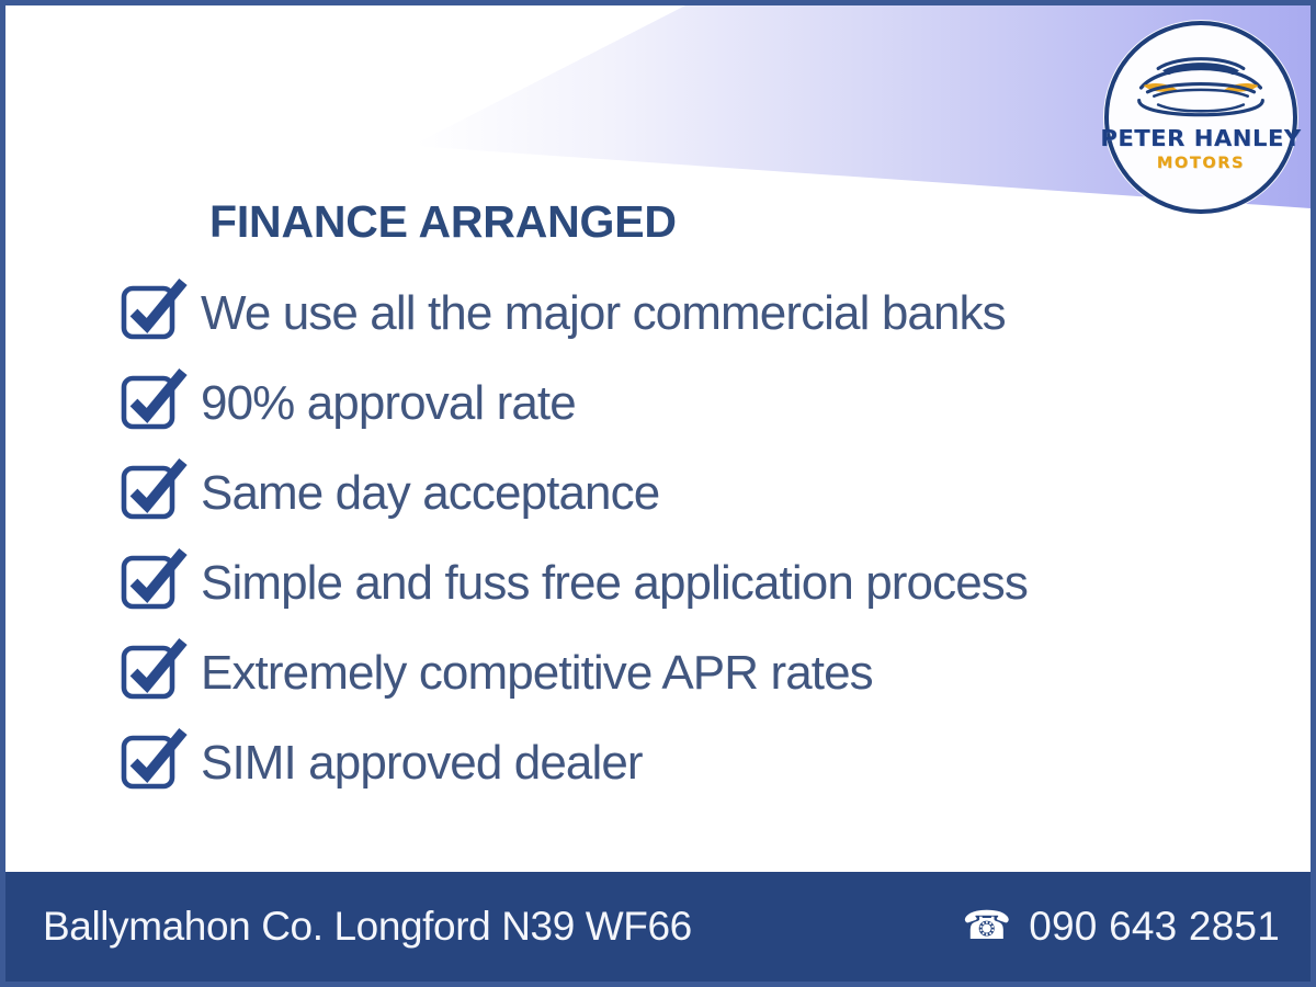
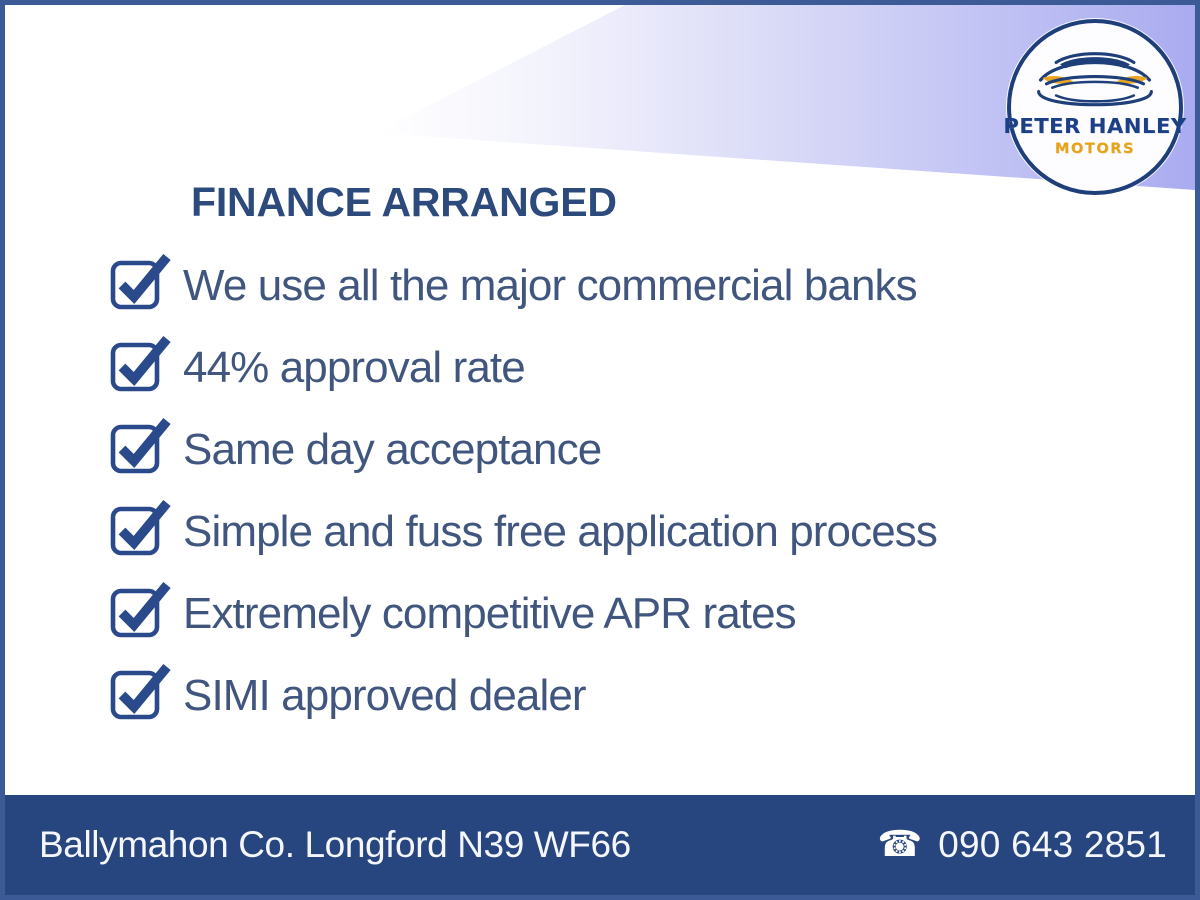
  PETER HANLEY
  MOTORS
  FINANCE ARRANGED
  We use all the major commercial banks
- 90% approval rate
+ 44% approval rate
  Same day acceptance
  Simple and fuss free application process
  Extremely competitive APR rates
  SIMI approved dealer
  Ballymahon Co. Longford N39 WF66
  ☎
  090 643 2851
